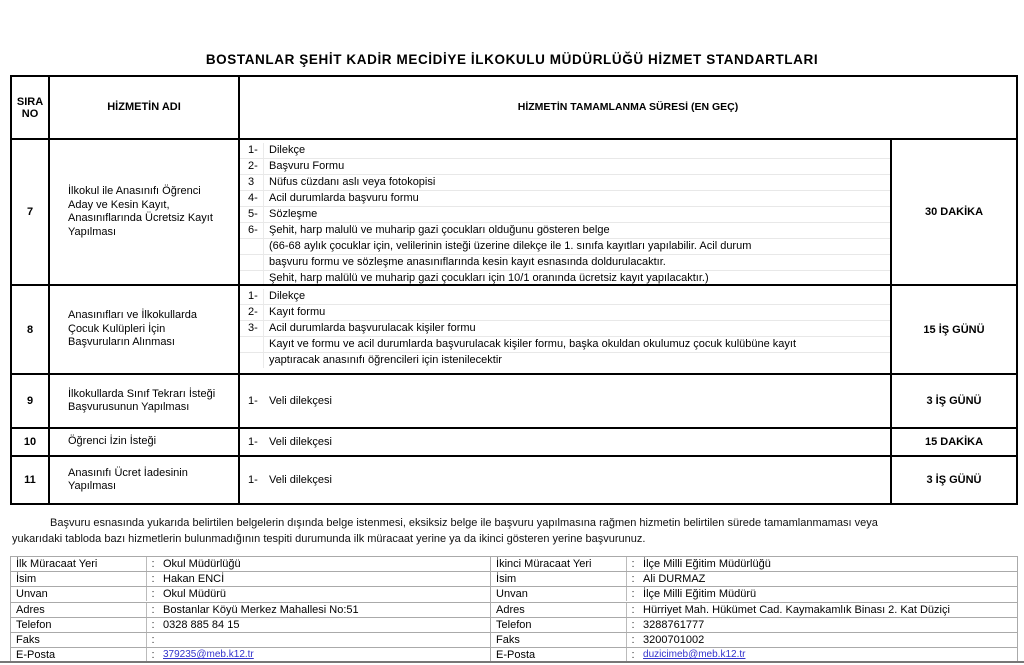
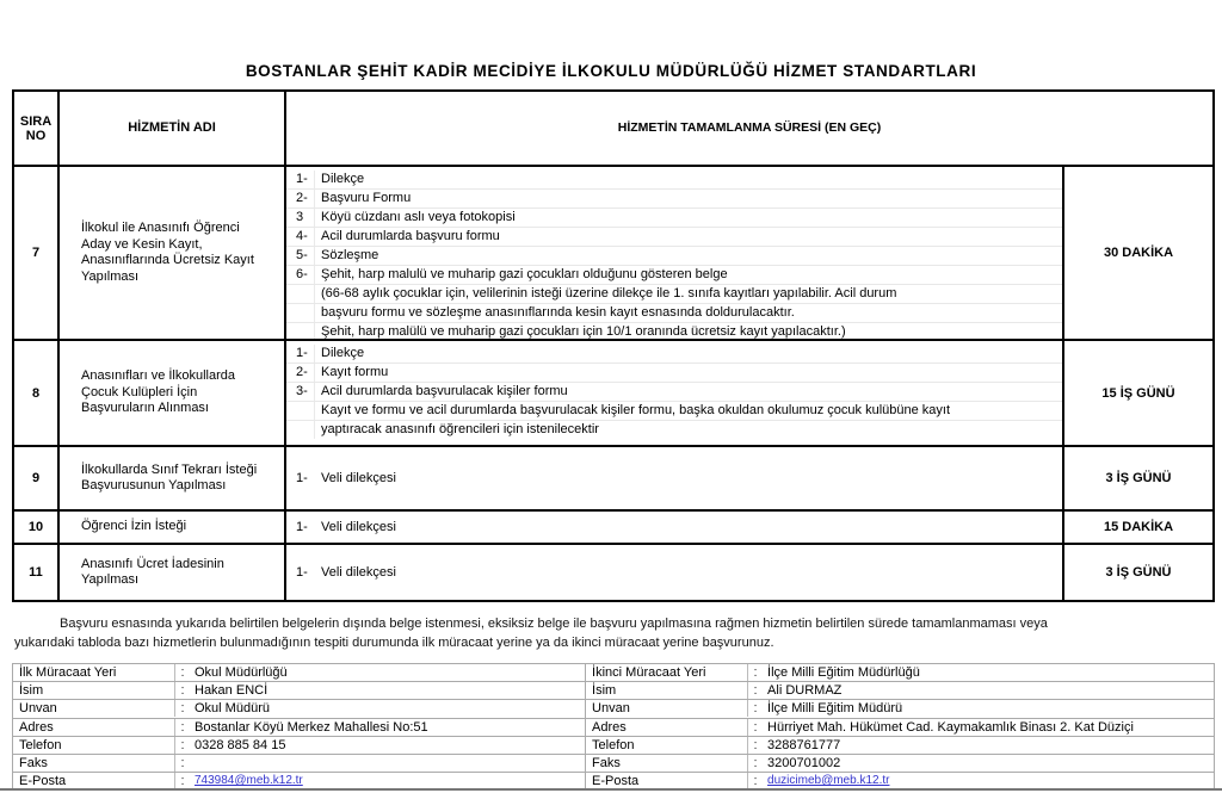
  BOSTANLAR ŞEHİT KADİR MECİDİYE İLKOKULU MÜDÜRLÜĞÜ HİZMET STANDARTLARI
  SIRA NO
  HİZMETİN ADI
  HİZMETİN TAMAMLANMA SÜRESİ (EN GEÇ)
  7
  İlkokul ile Anasınıfı Öğrenci Aday ve Kesin Kayıt, Anasınıflarında Ücretsiz Kayıt Yapılması
  1-
  Dilekçe
  2-
  Başvuru Formu
  3
- Nüfus cüzdanı aslı veya fotokopisi
+ Köyü cüzdanı aslı veya fotokopisi
  4-
  Acil durumlarda başvuru formu
  5-
  Sözleşme
  6-
  Şehit, harp malulü ve muharip gazi çocukları olduğunu gösteren belge
  (66-68 aylık çocuklar için, velilerinin isteği üzerine dilekçe ile 1. sınıfa kayıtları yapılabilir. Acil durum
  başvuru formu ve sözleşme anasınıflarında kesin kayıt esnasında doldurulacaktır.
  Şehit, harp malülü ve muharip gazi çocukları için 10/1 oranında ücretsiz kayıt yapılacaktır.)
  30 DAKİKA
  8
  Anasınıfları ve İlkokullarda Çocuk Kulüpleri İçin Başvuruların Alınması
  1-
  Dilekçe
  2-
  Kayıt formu
  3-
  Acil durumlarda başvurulacak kişiler formu
  Kayıt ve formu ve acil durumlarda başvurulacak kişiler formu, başka okuldan okulumuz çocuk kulübüne kayıt
  yaptıracak anasınıfı öğrencileri için istenilecektir
  15 İŞ GÜNÜ
  9
  İlkokullarda Sınıf Tekrarı İsteği Başvurusunun Yapılması
  1-
  Veli dilekçesi
  3 İŞ GÜNÜ
  10
  Öğrenci İzin İsteği
  1-
  Veli dilekçesi
  15 DAKİKA
  11
  Anasınıfı Ücret İadesinin Yapılması
  1-
  Veli dilekçesi
  3 İŞ GÜNÜ
  Başvuru esnasında yukarıda belirtilen belgelerin dışında belge istenmesi, eksiksiz belge ile başvuru yapılmasına rağmen hizmetin belirtilen sürede tamamlanmaması veya
- yukarıdaki tabloda bazı hizmetlerin bulunmadığının tespiti durumunda ilk müracaat yerine ya da ikinci gösteren yerine başvurunuz.
+ yukarıdaki tabloda bazı hizmetlerin bulunmadığının tespiti durumunda ilk müracaat yerine ya da ikinci müracaat yerine başvurunuz.
  İlk Müracaat Yeri
  :
  Okul Müdürlüğü
  İsim
  :
  Hakan ENCİ
  Unvan
  :
  Okul Müdürü
  Adres
  :
  Bostanlar Köyü Merkez Mahallesi No:51
  Telefon
  :
  0328 885 84 15
  Faks
  :
  E-Posta
  :
- 379235@meb.k12.tr
+ 743984@meb.k12.tr
  İkinci Müracaat Yeri
  :
  İlçe Milli Eğitim Müdürlüğü
  İsim
  :
  Ali DURMAZ
  Unvan
  :
  İlçe Milli Eğitim Müdürü
  Adres
  :
  Hürriyet Mah. Hükümet Cad. Kaymakamlık Binası 2. Kat Düziçi
  Telefon
  :
  3288761777
  Faks
  :
  3200701002
  E-Posta
  :
  duzicimeb@meb.k12.tr
